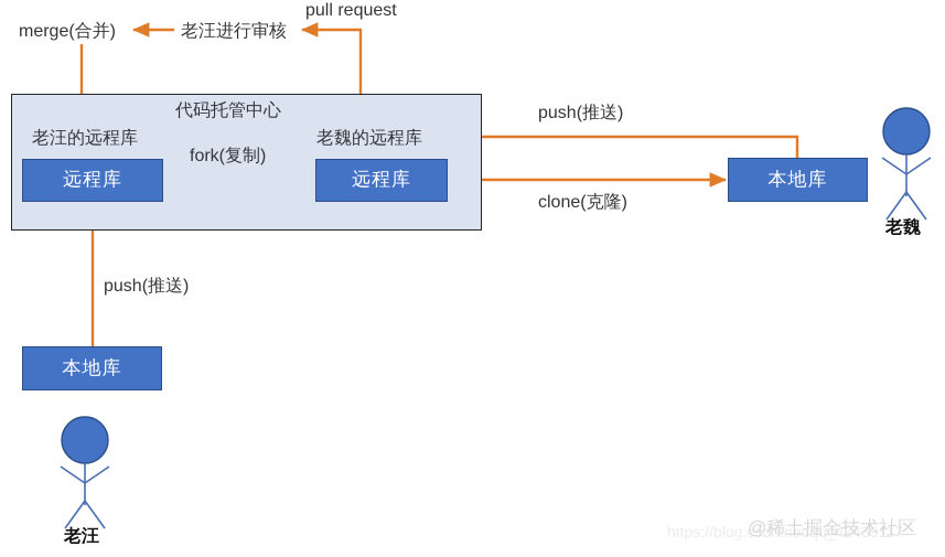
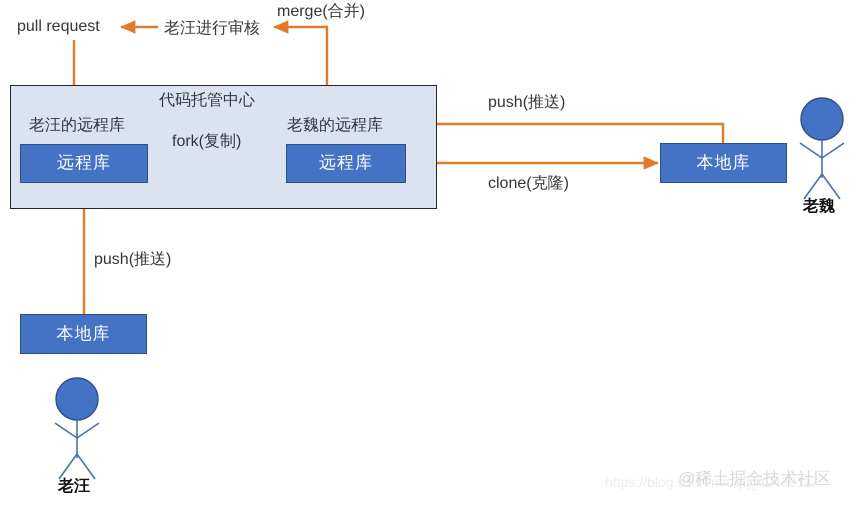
  代码托管中心
  老汪的远程库
  老魏的远程库
  远程库
  远程库
  本地库
  本地库
- merge(合并)
+ pull request
  老汪进行审核
- pull request
+ merge(合并)
  fork(复制)
  push(推送)
  clone(克隆)
  push(推送)
  老魏
  老汪
  https://blog.csdn.net/qq_42439117
  @稀土掘金技术社区
